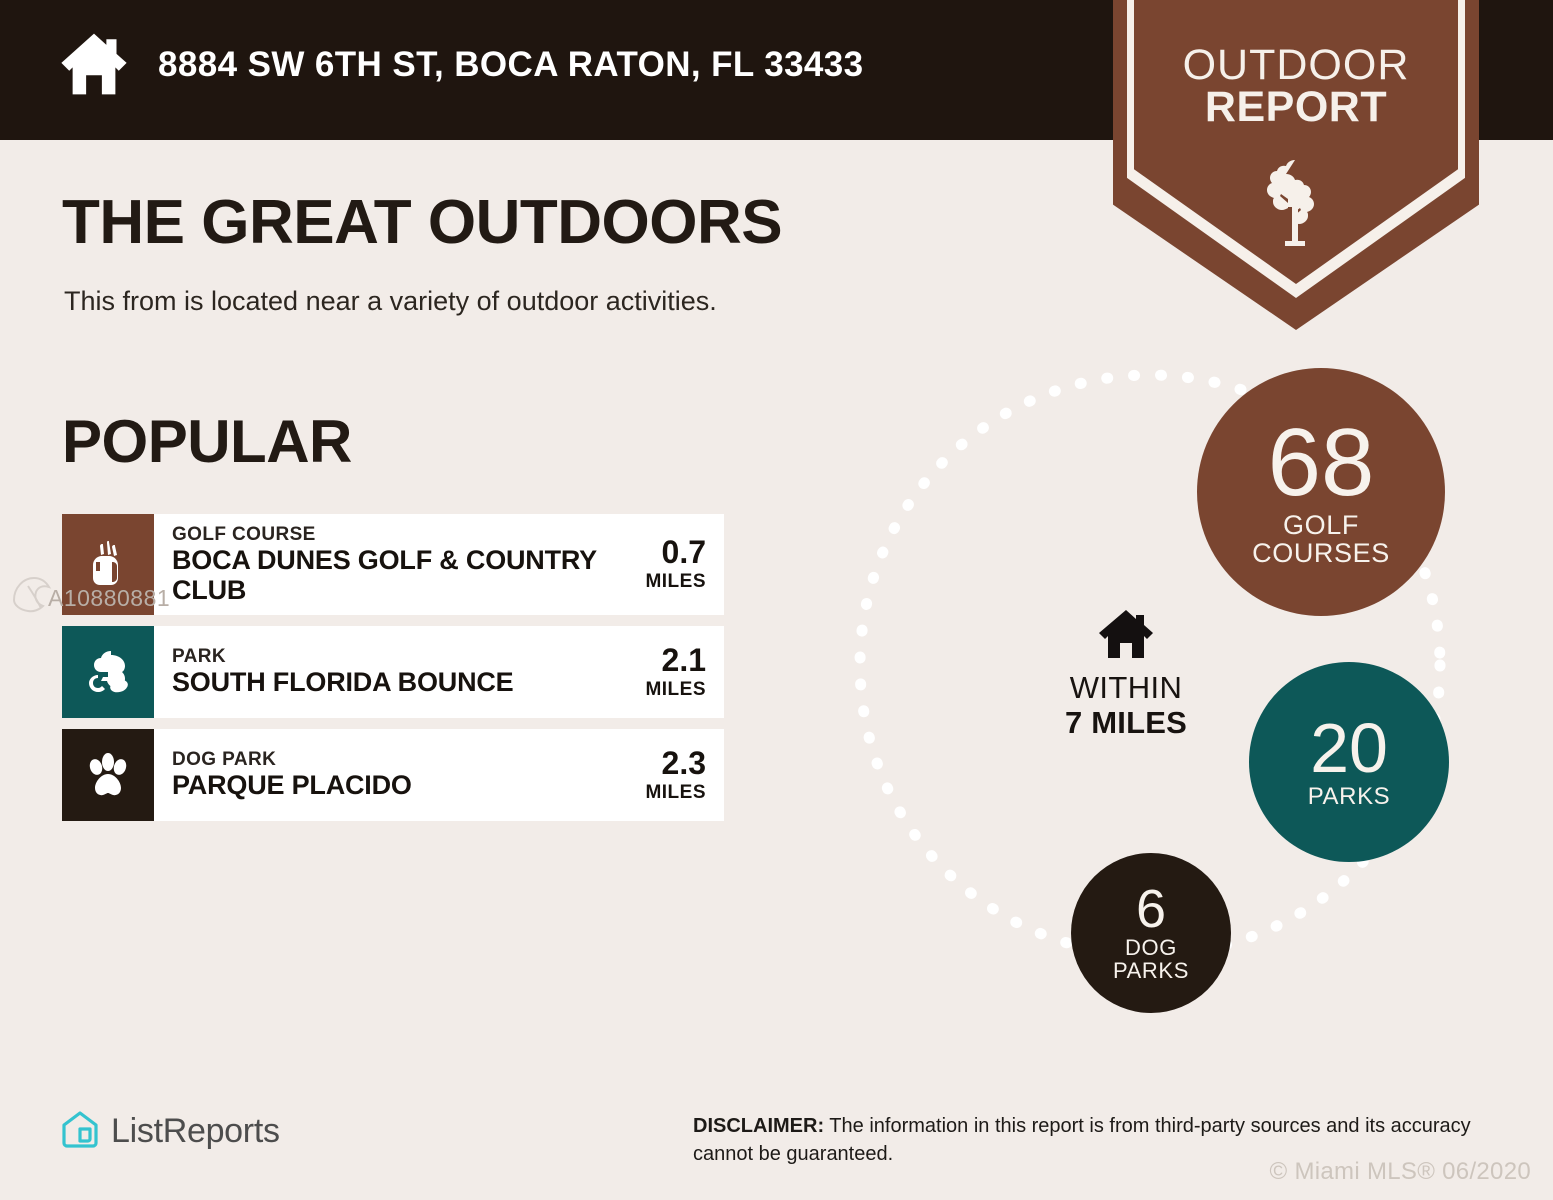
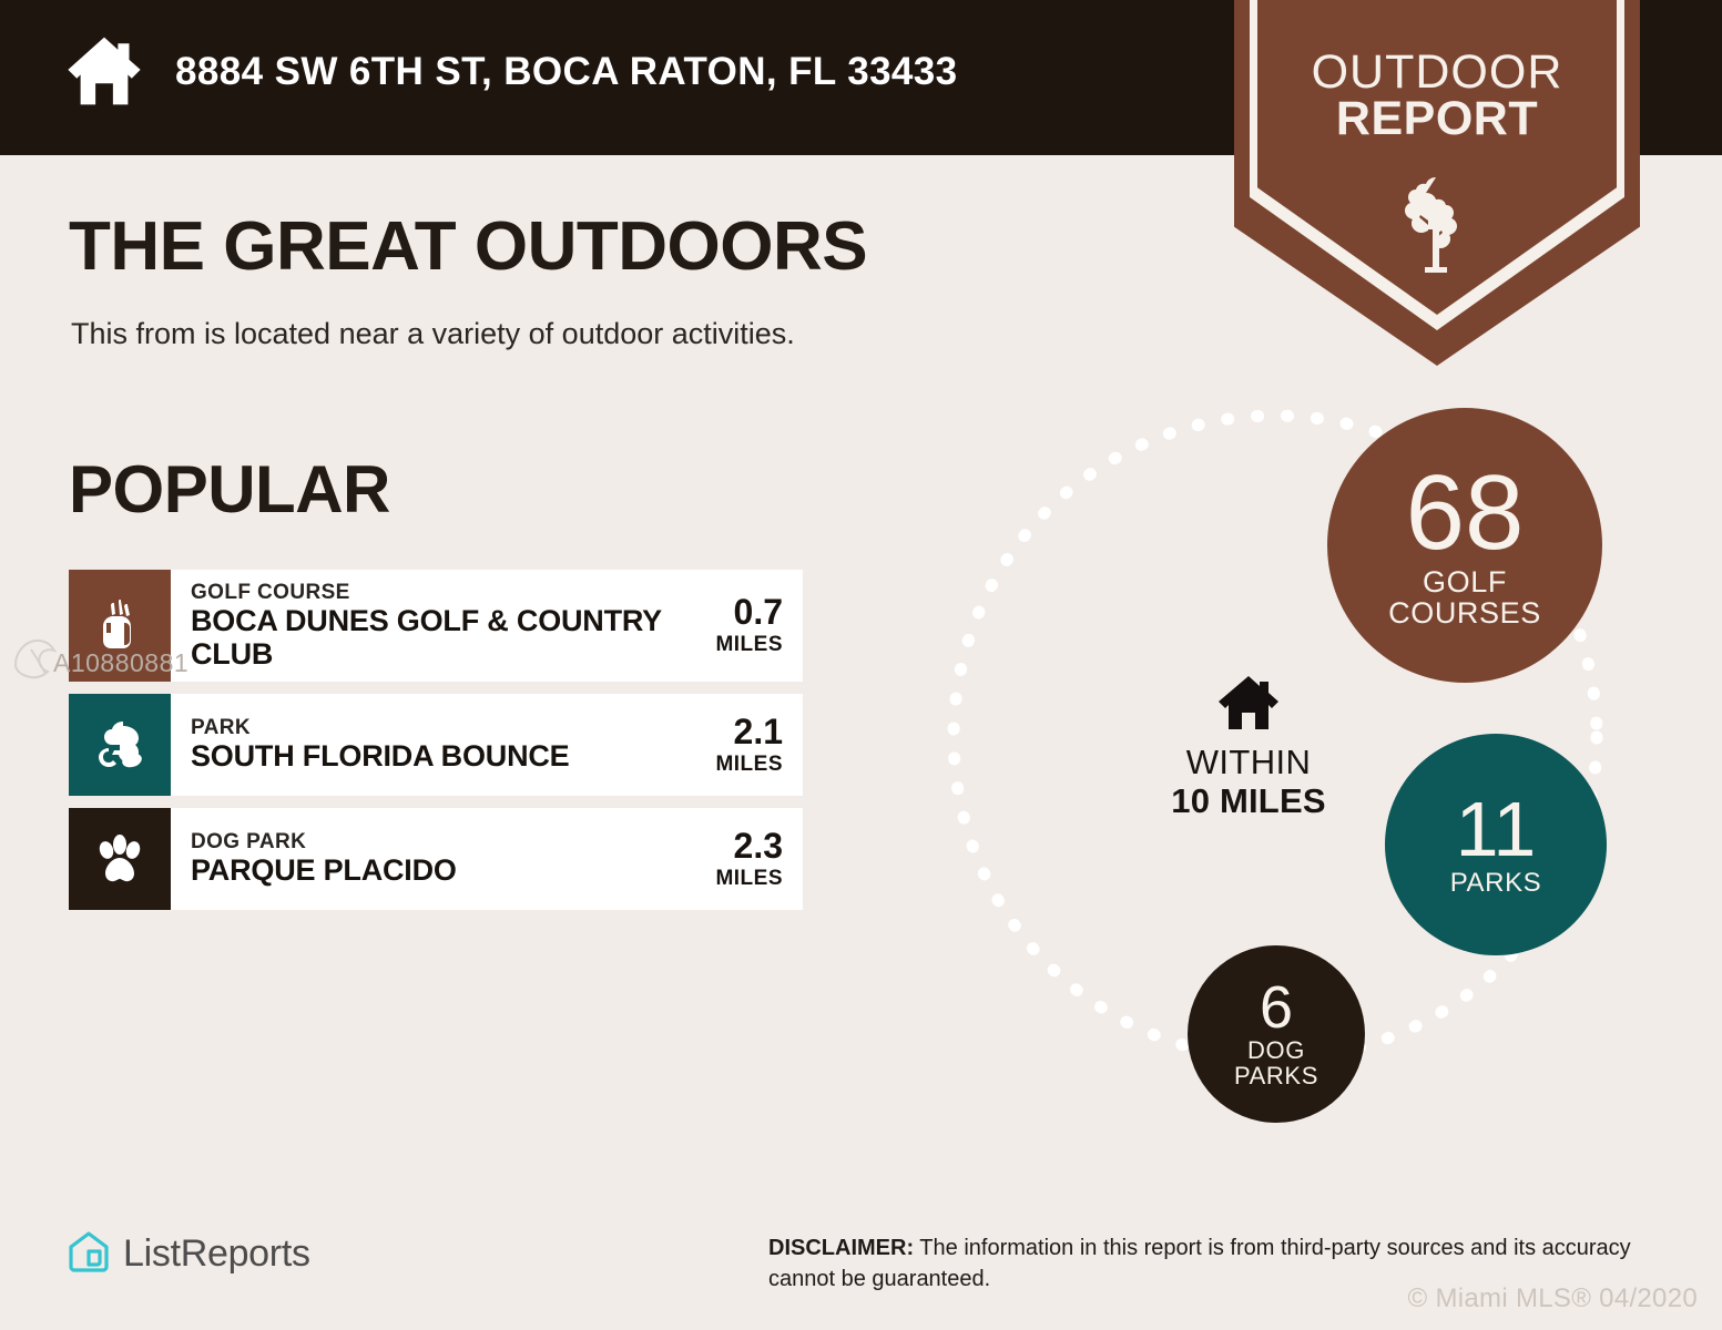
  8884 SW 6TH ST, BOCA RATON, FL 33433
  OUTDOOR
  REPORT
  THE GREAT OUTDOORS
  This from is located near a variety of outdoor activities.
  POPULAR
  GOLF COURSE
  BOCA DUNES GOLF & COUNTRY CLUB
  0.7
  MILES
  PARK
  SOUTH FLORIDA BOUNCE
  2.1
  MILES
  DOG PARK
  PARQUE PLACIDO
  2.3
  MILES
  A10880881
  68
  GOLF
  COURSES
- 20
+ 11
  PARKS
  6
  DOG
  PARKS
  WITHIN
- 7 MILES
+ 10 MILES
  ListReports
  DISCLAIMER: The information in this report is from third-party sources and its accuracy cannot be guaranteed.
- © Miami MLS® 06/2020
+ © Miami MLS® 04/2020
